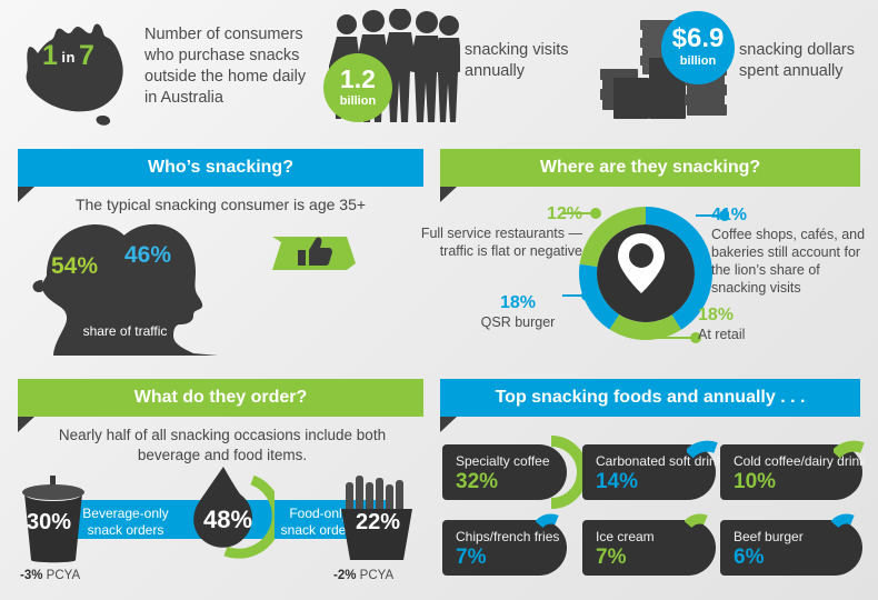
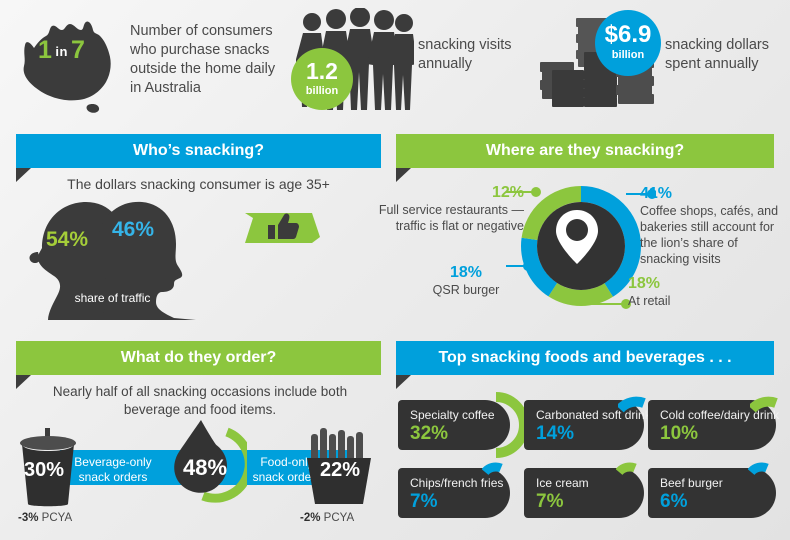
  1 in 7
  Number of consumers who purchase snacks outside the home daily in Australia
  1.2
  billion
  snacking visits annually
  $6.9
  billion
  snacking dollars spent annually
  Who’s snacking?
- The typical snacking consumer is age 35+
+ The dollars snacking consumer is age 35+
  54%
  46%
  share of traffic
  Where are they snacking?
  12%
  Full service restaurants — traffic is flat or negative
  41%
  Coffee shops, cafés, and bakeries still account for the lion’s share of snacking visits
  18%
  QSR burger
  18%
  At retail
  What do they order?
  Nearly half of all snacking occasions include both beverage and food items.
  30%
  Beverage-only snack orders
  48%
  Food-onl snack orde
  22%
  -3% PCYA
  -2% PCYA
- Top snacking foods and annually . . .
+ Top snacking foods and beverages . . .
  Specialty coffee
  32%
  Carbonated soft drin
  14%
  Cold coffee/dairy drink
  10%
  Chips/french fries
  7%
  Ice cream
  7%
  Beef burger
  6%
